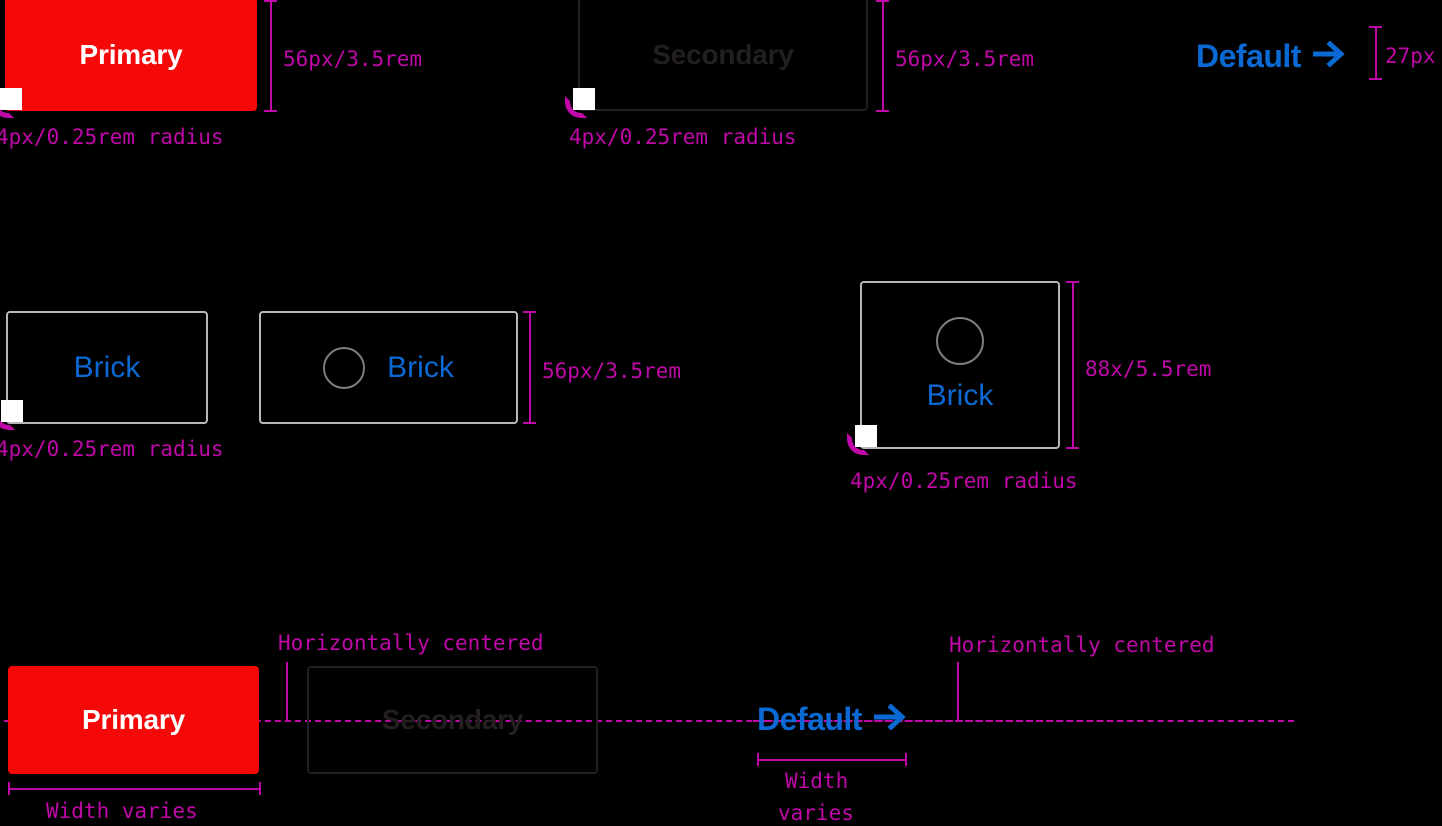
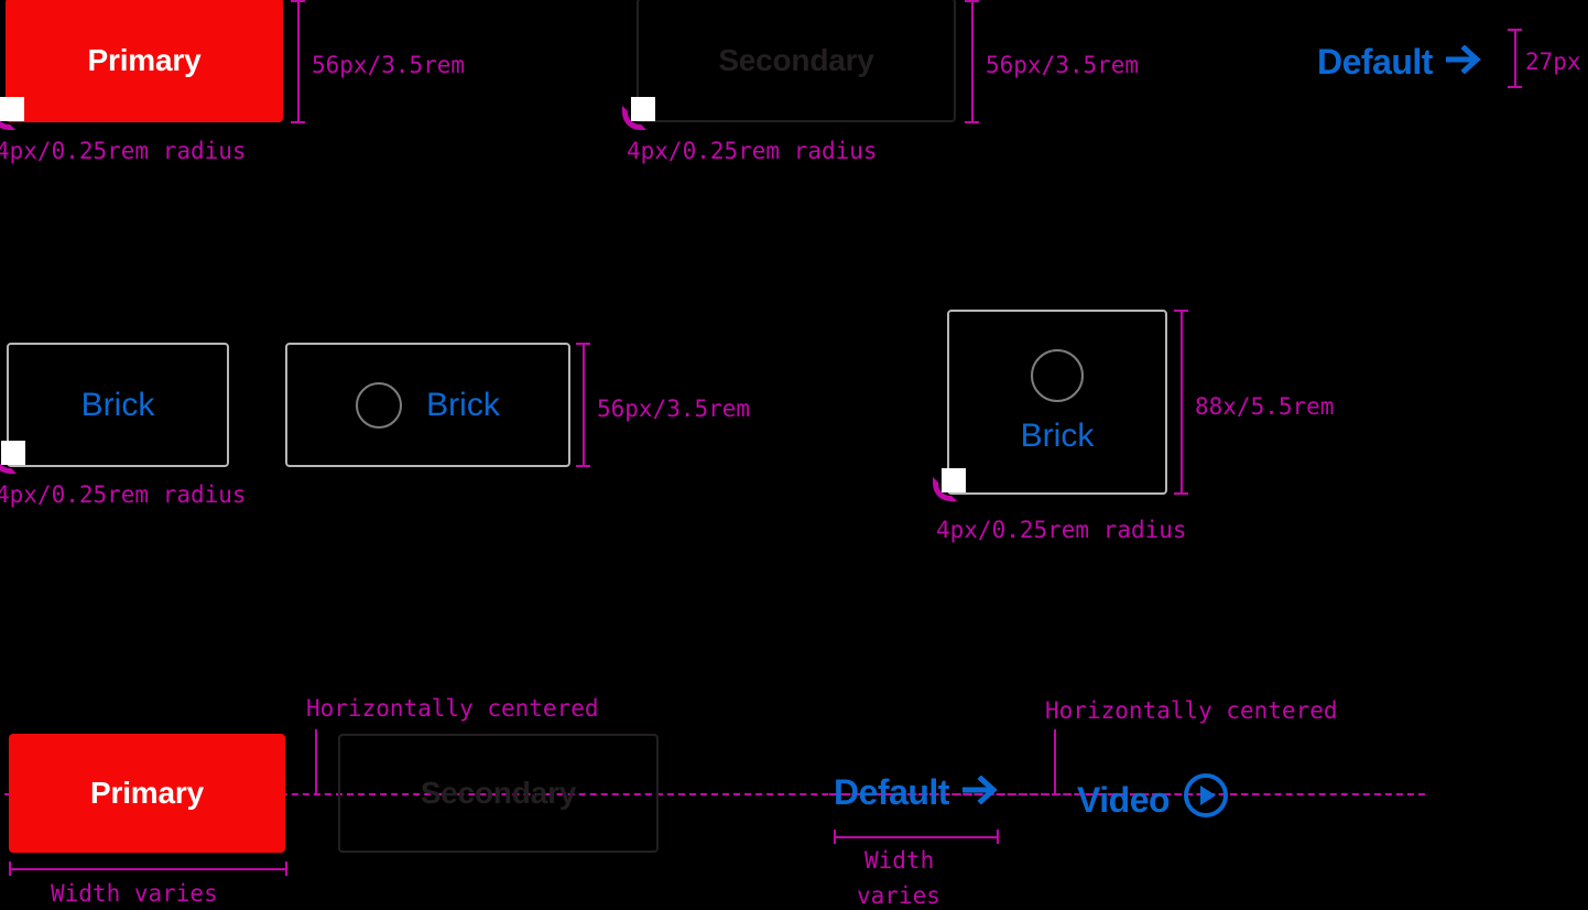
  Primary
  4px/0.25rem radius
  56px/3.5rem
  Secondary
  4px/0.25rem radius
  56px/3.5rem
  Default
  27px
  Brick
  4px/0.25rem radius
  Brick
  56px/3.5rem
  Brick
  4px/0.25rem radius
  88x/5.5rem
  Primary
  Secondary
  Horizontally centered
  Width varies
  Default
+ Video
  Horizontally centered
  Width
  varies
